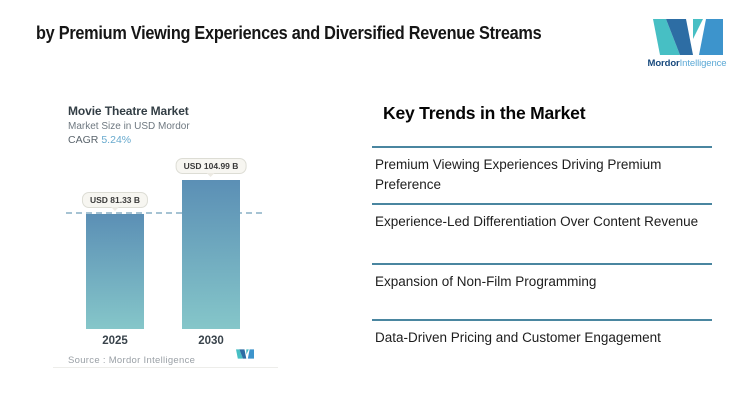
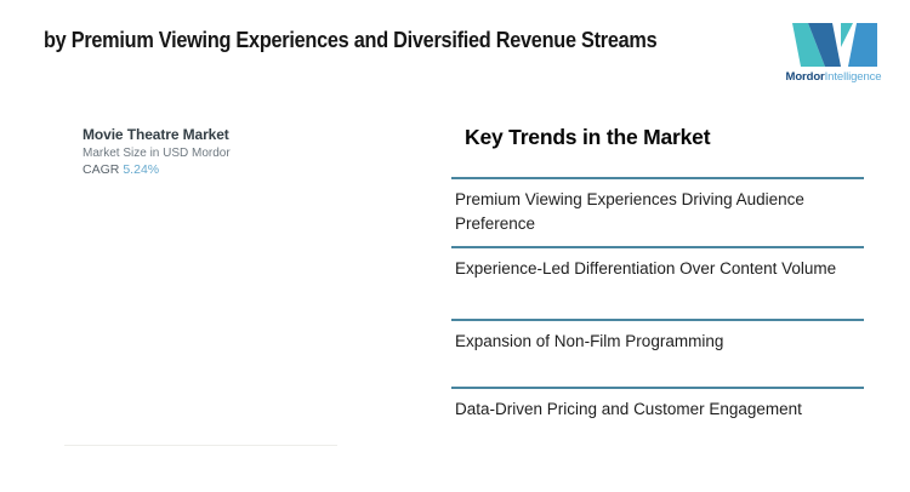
  by Premium Viewing Experiences and Diversified Revenue Streams
  MordorIntelligence
  Movie Theatre Market
  Market Size in USD Mordor
  CAGR 5.24%
- USD 81.33 B
- 2025
- USD 104.99 B
- 2030
- Source : Mordor Intelligence
  Key Trends in the Market
- Premium Viewing Experiences Driving Premium Preference
+ Premium Viewing Experiences Driving Audience Preference
- Experience-Led Differentiation Over Content Revenue
+ Experience-Led Differentiation Over Content Volume
  Expansion of Non-Film Programming
  Data-Driven Pricing and Customer Engagement
